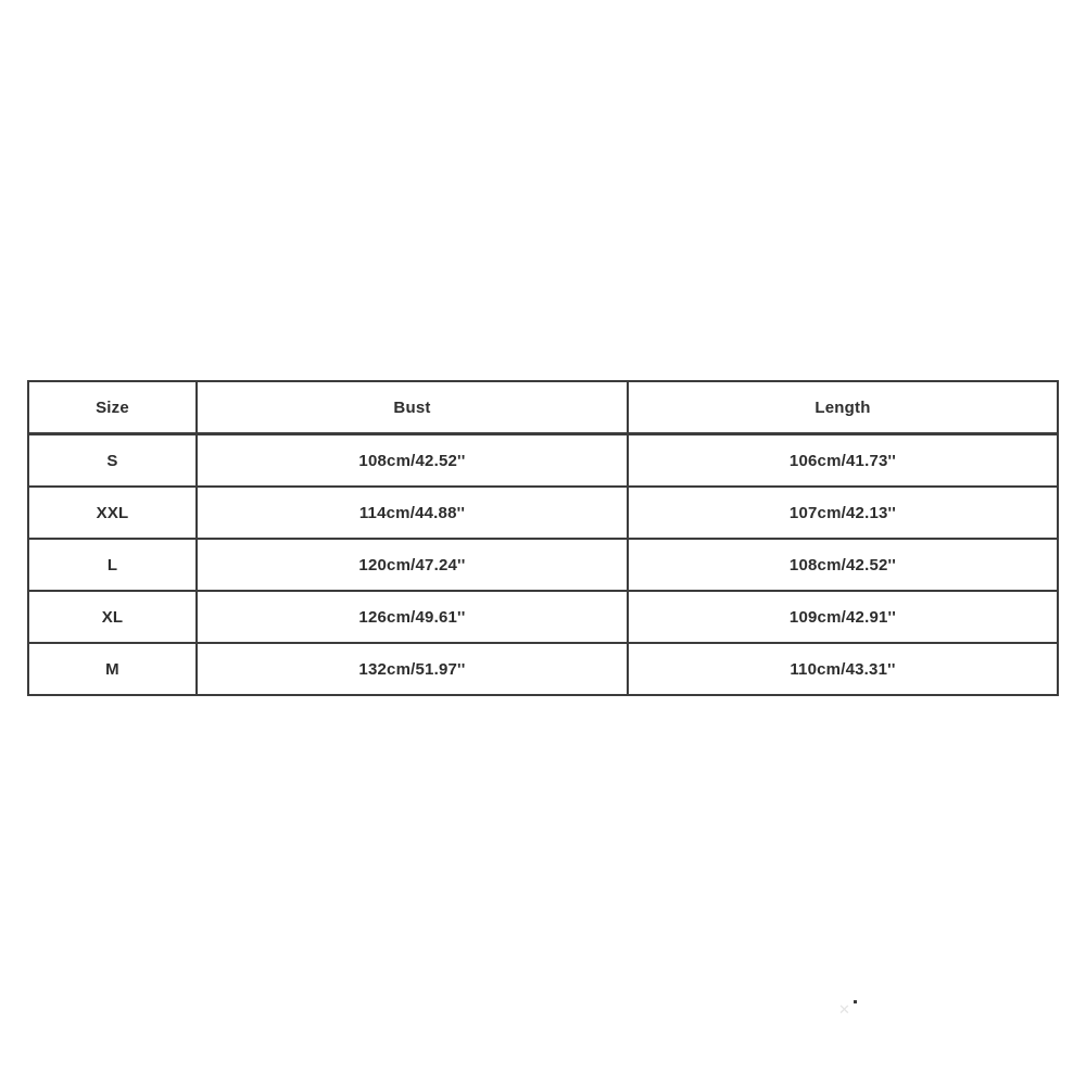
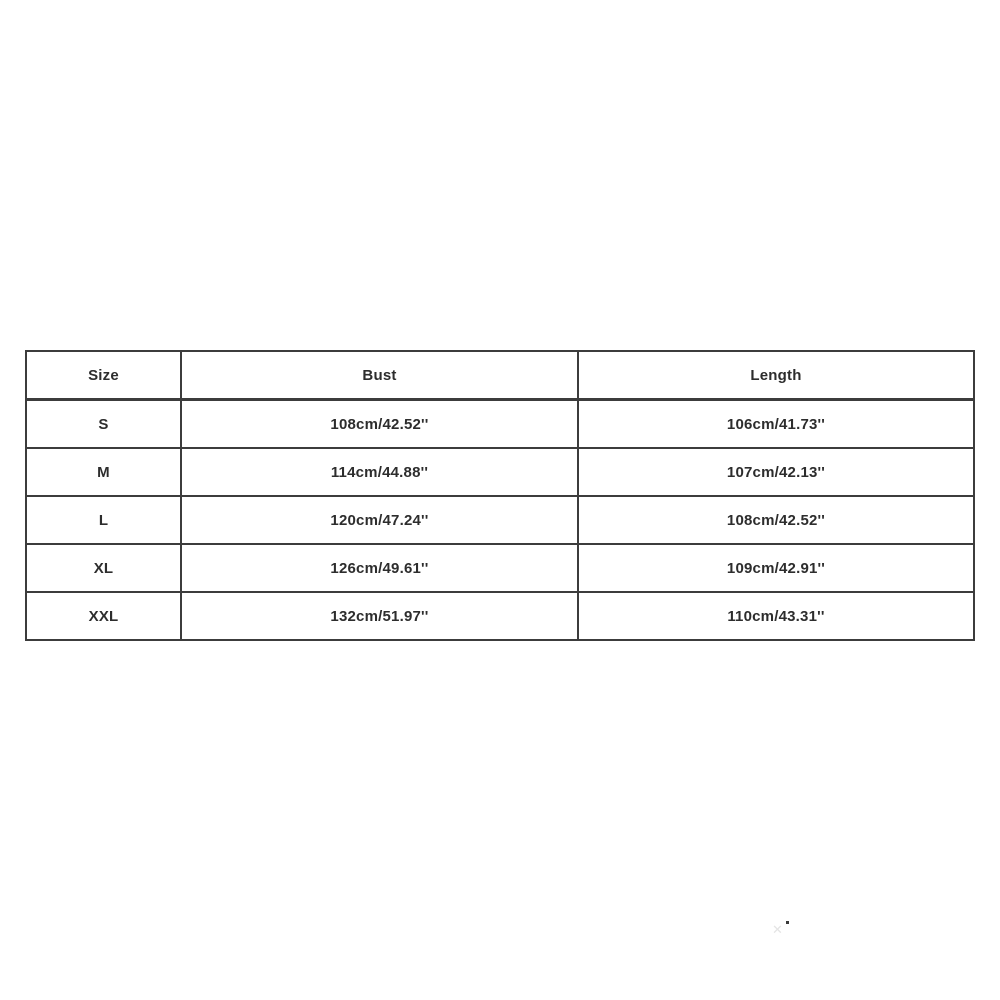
  Size	Bust	Length
  S	108cm/42.52''	106cm/41.73''
- XXL	114cm/44.88''	107cm/42.13''
+ M	114cm/44.88''	107cm/42.13''
  L	120cm/47.24''	108cm/42.52''
  XL	126cm/49.61''	109cm/42.91''
- M	132cm/51.97''	110cm/43.31''
+ XXL	132cm/51.97''	110cm/43.31''
  ✕
